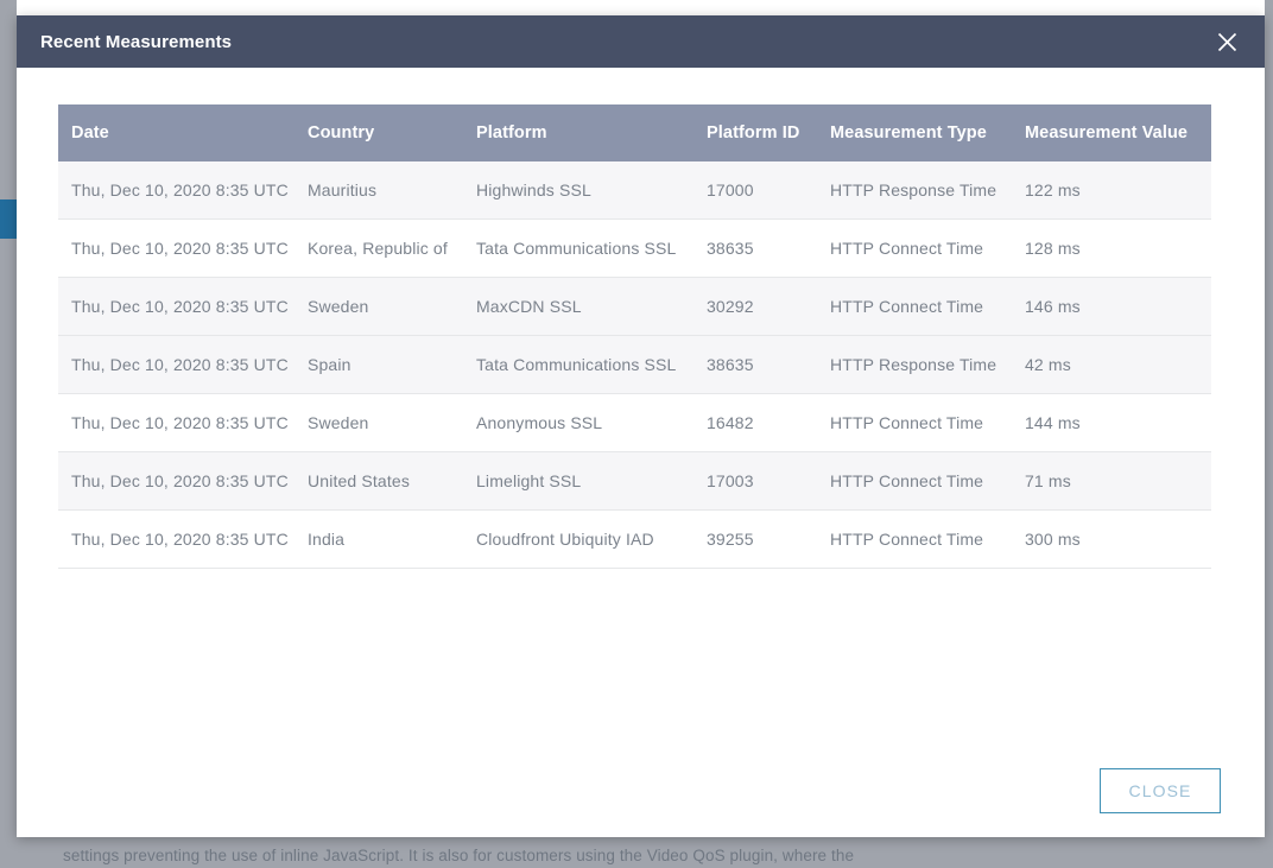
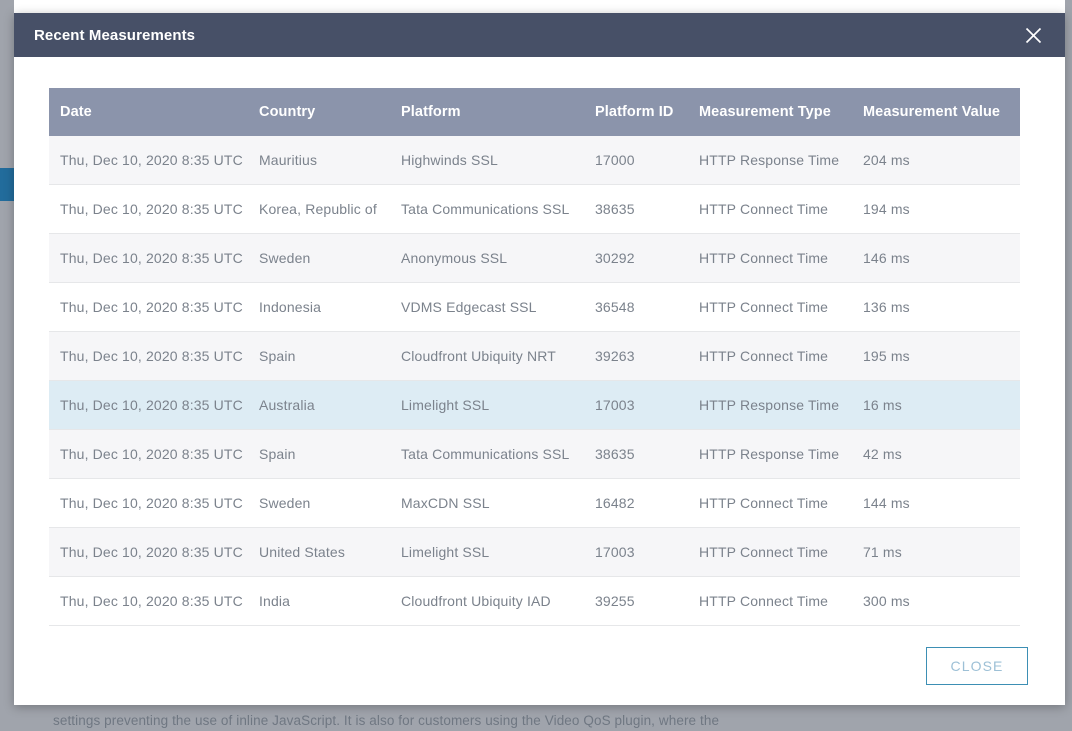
  settings preventing the use of inline JavaScript. It is also for customers using the Video QoS plugin, where the
  Recent Measurements
  Date	Country	Platform	Platform ID	Measurement Type	Measurement Value
- Thu, Dec 10, 2020 8:35 UTC	Mauritius	Highwinds SSL	17000	HTTP Response Time	122 ms
+ Thu, Dec 10, 2020 8:35 UTC	Mauritius	Highwinds SSL	17000	HTTP Response Time	204 ms
- Thu, Dec 10, 2020 8:35 UTC	Korea, Republic of	Tata Communications SSL	38635	HTTP Connect Time	128 ms
+ Thu, Dec 10, 2020 8:35 UTC	Korea, Republic of	Tata Communications SSL	38635	HTTP Connect Time	194 ms
- Thu, Dec 10, 2020 8:35 UTC	Sweden	MaxCDN SSL	30292	HTTP Connect Time	146 ms
+ Thu, Dec 10, 2020 8:35 UTC	Sweden	Anonymous SSL	30292	HTTP Connect Time	146 ms
+ Thu, Dec 10, 2020 8:35 UTC	Indonesia	VDMS Edgecast SSL	36548	HTTP Connect Time	136 ms
+ Thu, Dec 10, 2020 8:35 UTC	Spain	Cloudfront Ubiquity NRT	39263	HTTP Connect Time	195 ms
+ Thu, Dec 10, 2020 8:35 UTC	Australia	Limelight SSL	17003	HTTP Response Time	16 ms
  Thu, Dec 10, 2020 8:35 UTC	Spain	Tata Communications SSL	38635	HTTP Response Time	42 ms
- Thu, Dec 10, 2020 8:35 UTC	Sweden	Anonymous SSL	16482	HTTP Connect Time	144 ms
+ Thu, Dec 10, 2020 8:35 UTC	Sweden	MaxCDN SSL	16482	HTTP Connect Time	144 ms
  Thu, Dec 10, 2020 8:35 UTC	United States	Limelight SSL	17003	HTTP Connect Time	71 ms
  Thu, Dec 10, 2020 8:35 UTC	India	Cloudfront Ubiquity IAD	39255	HTTP Connect Time	300 ms
  CLOSE
